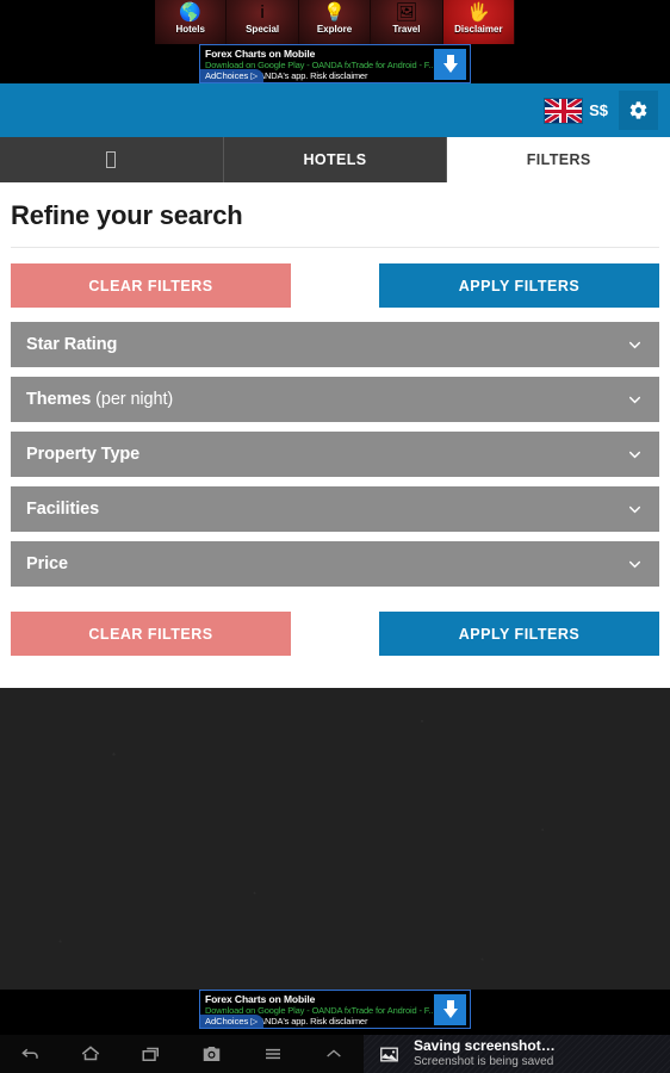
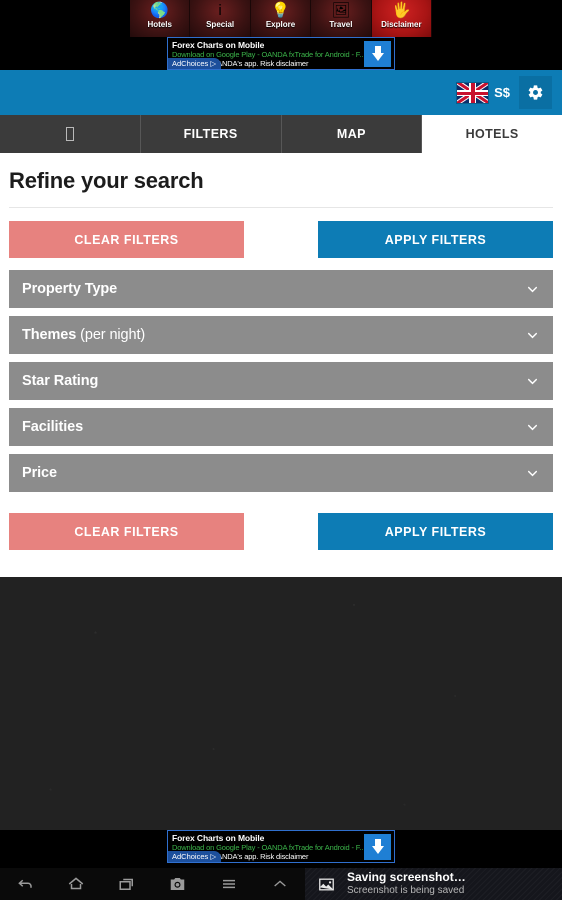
  🌎
  Hotels
  ℹ
  Special
  💡
  Explore
  🖼
  Travel
  🖐
  Disclaimer
  Forex Charts on Mobile
  Download on Google Play - OANDA fxTrade for Android - F..
  AdChoices ▷
  S$
- HOTELS
+ FILTERS
+ MAP
- FILTERS
+ HOTELS
  Refine your search
  CLEAR FILTERS
  APPLY FILTERS
- Star Rating
+ Property Type
  Themes (per night)
- Property Type
+ Star Rating
  Facilities
  Price
  CLEAR FILTERS
  APPLY FILTERS
  Forex Charts on Mobile
  Download on Google Play - OANDA fxTrade for Android - F..
  AdChoices ▷
  Saving screenshot…
  Screenshot is being saved
